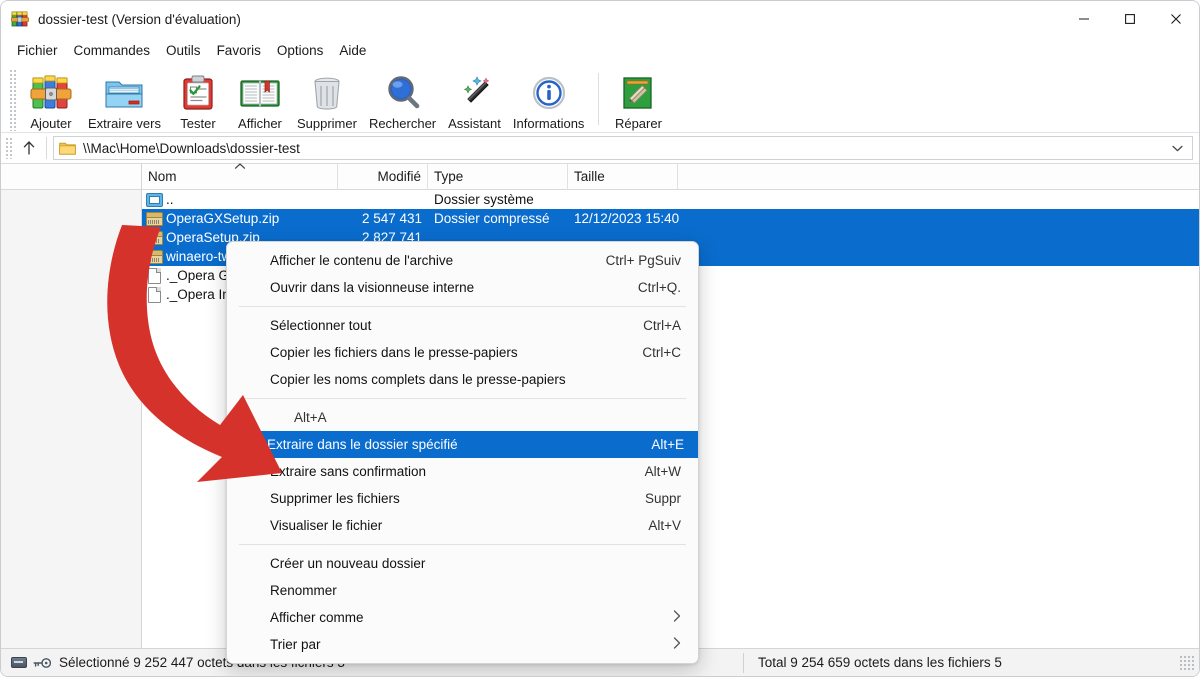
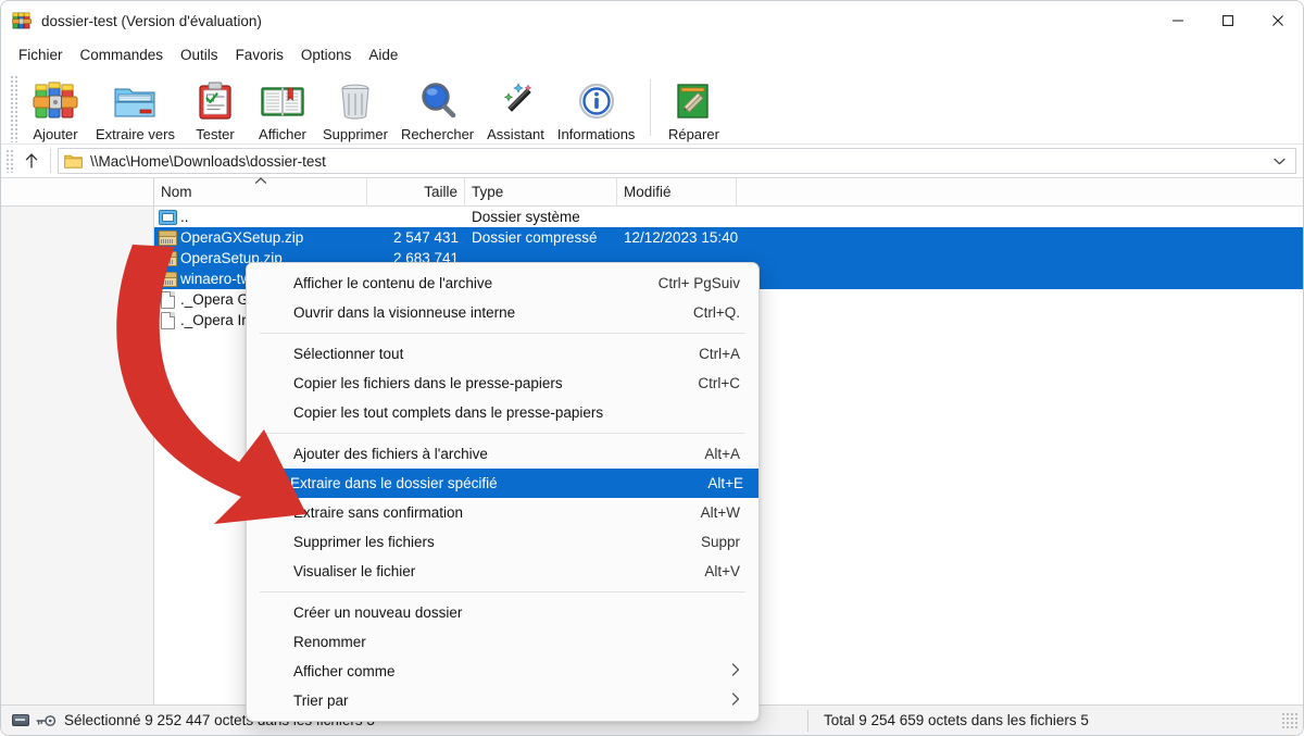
  dossier-test (Version d'évaluation)
  Fichier
  Commandes
  Outils
  Favoris
  Options
  Aide
  Ajouter
  Extraire vers
  Tester
  Afficher
  Supprimer
  Rechercher
  Assistant
  Informations
  Réparer
  \\Mac\Home\Downloads\dossier-test
  Nom
- Modifié
+ Taille
  Type
- Taille
+ Modifié
  ..
  Dossier système
  OperaGXSetup.zip
  2 547 431
  Dossier compressé
  12/12/2023 15:40
  OperaSetup.zip
- 2 827 741
+ 2 683 741
  ._Opera G
  Total 9 254 659 octets dans les fichiers 5
  Afficher le contenu de l'archive
  Ctrl+ PgSuiv
  Ouvrir dans la visionneuse interne
  Ctrl+Q.
  Sélectionner tout
  Ctrl+A
  Copier les fichiers dans le presse-papiers
  Ctrl+C
- Copier les noms complets dans le presse-papiers
+ Copier les tout complets dans le presse-papiers
+ Ajouter des fichiers à l'archive
  Alt+A
  Extraire dans le dossier spécifié
  Alt+E
  xtraire sans confirmation
  Alt+W
  Supprimer les fichiers
  Suppr
  Visualiser le fichier
  Alt+V
  Créer un nouveau dossier
  Renommer
  Afficher comme
  Trier par
